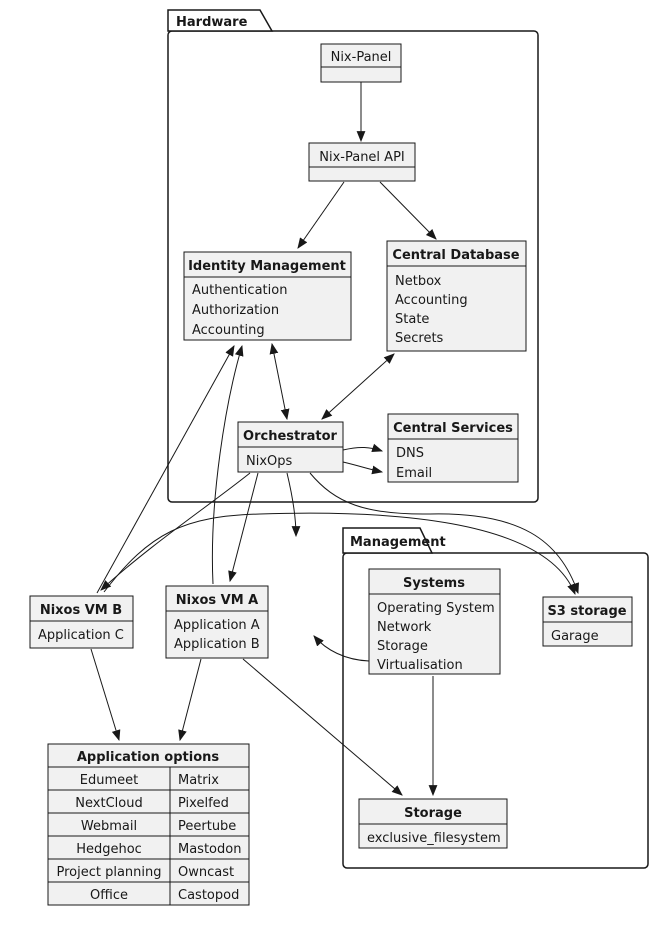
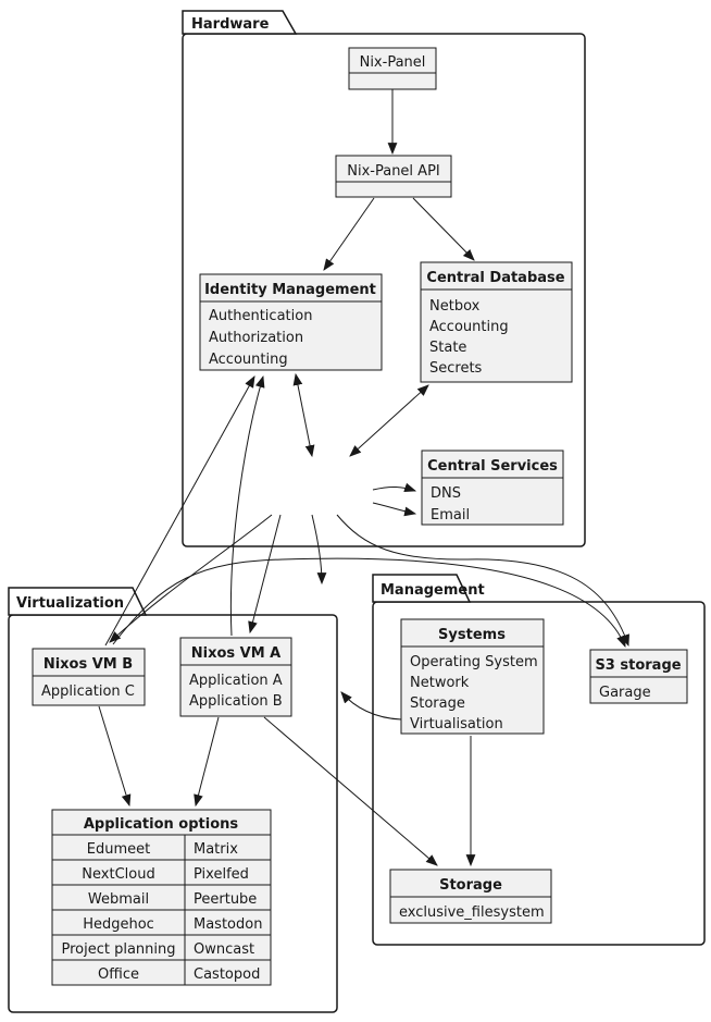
  Hardware
+ Virtualization
  Management
  Nix-Panel
  Nix-Panel API
  Identity Management
  Authentication
  Authorization
  Accounting
  Central Database
  Netbox
  Accounting
  State
  Secrets
- Orchestrator
- NixOps
  Central Services
  DNS
  Email
  Nixos VM B
  Application C
  Nixos VM A
  Application A
  Application B
  Application options
  Edumeet
  Matrix
  NextCloud
  Pixelfed
  Webmail
  Peertube
  Hedgehoc
  Mastodon
  Project planning
  Owncast
  Office
  Castopod
  Systems
  Operating System
  Network
  Storage
  Virtualisation
  S3 storage
  Garage
  Storage
  exclusive_filesystem
